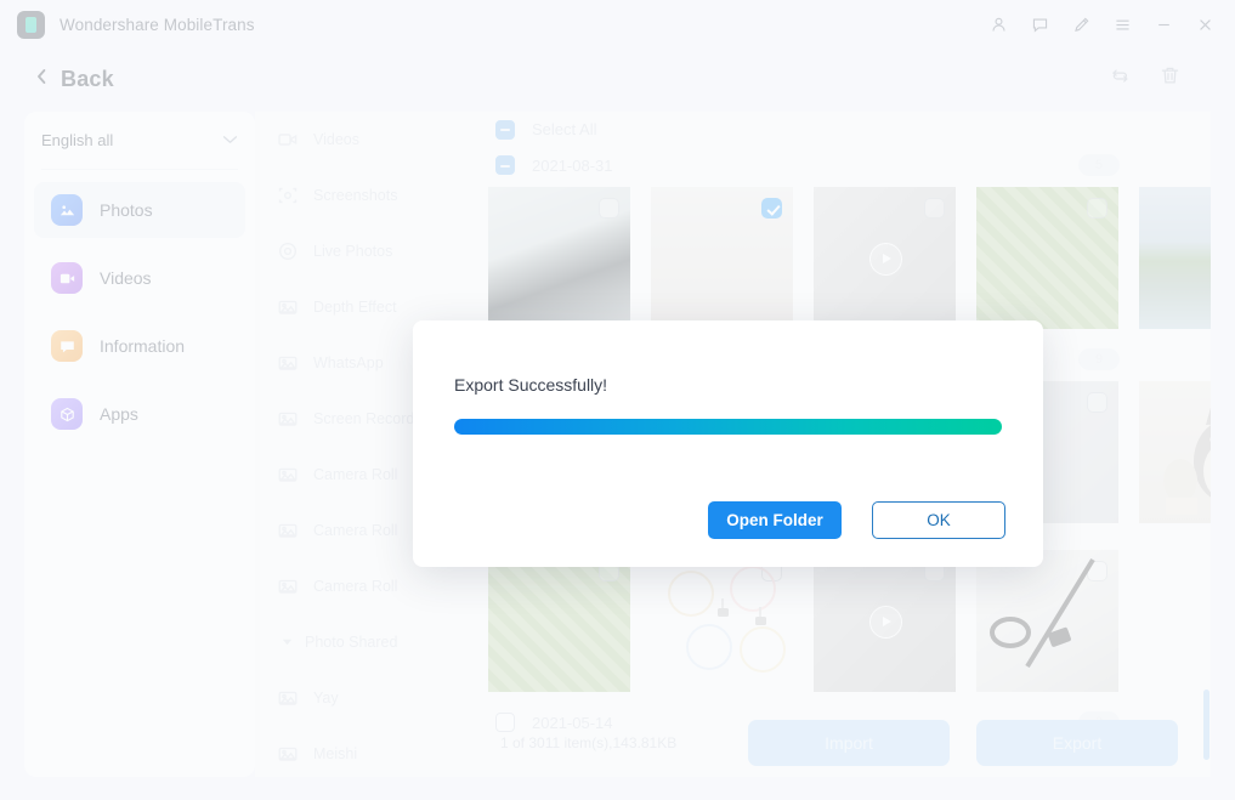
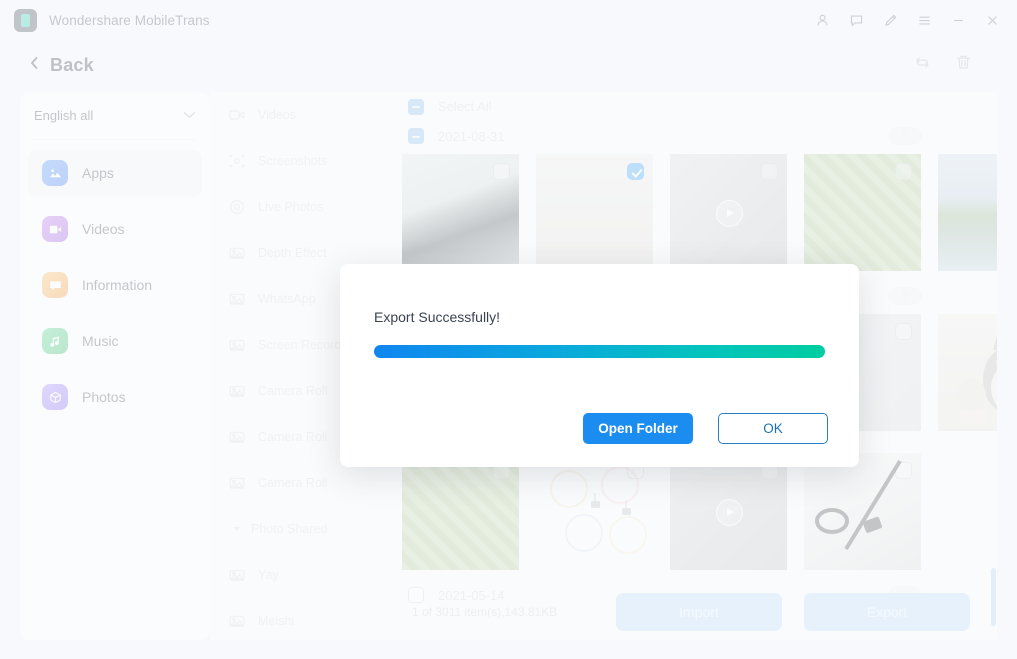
  Wondershare MobileTrans
  Back
  English all
- Photos
+ Apps
  Videos
  Information
+ Music
- Apps
+ Photos
  Screen Record
  Export Successfully!
  Open Folder
  OK
